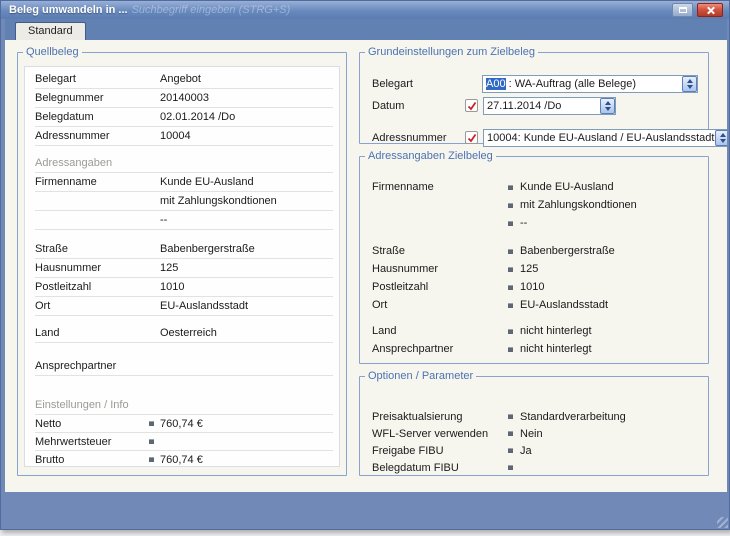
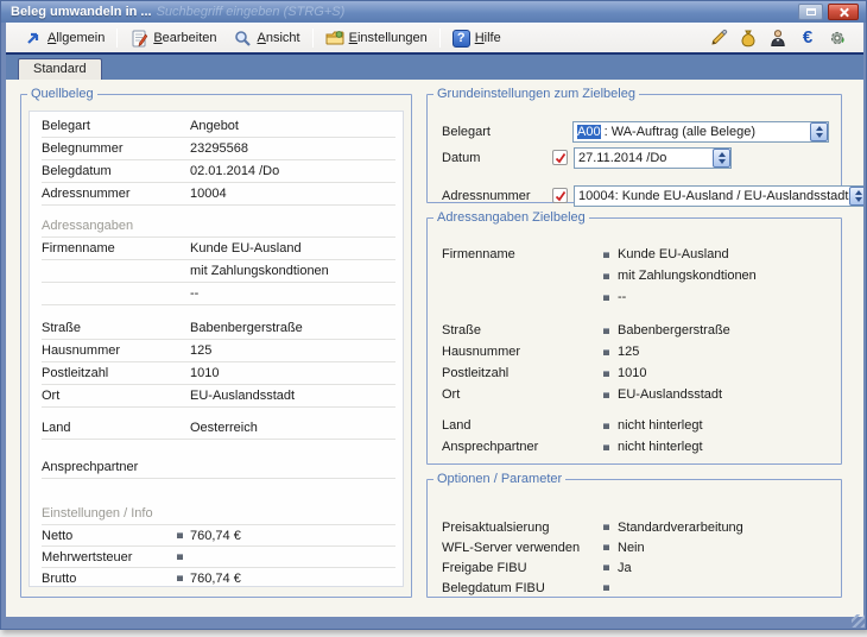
  Beleg umwandeln in ...
  Suchbegriff eingeben (STRG+S)
+ Allgemein
+ Bearbeiten
+ Ansicht
+ Einstellungen
+ ?
+ Hilfe
+ €
  Standard
  Quellbeleg
  Belegart
  Angebot
  Belegnummer
- 20140003
+ 23295568
  Belegdatum
  02.01.2014 /Do
  Adressnummer
  10004
  Adressangaben
  Firmenname
  Kunde EU-Ausland
  mit Zahlungskondtionen
  --
  Straße
  Babenbergerstraße
  Hausnummer
  125
  Postleitzahl
  1010
  Ort
  EU-Auslandsstadt
  Land
  Oesterreich
  Ansprechpartner
  Einstellungen / Info
  Netto
  760,74 €
  Mehrwertsteuer
  Brutto
  760,74 €
  Grundeinstellungen zum Zielbeleg
  Belegart
  A00
  : WA-Auftrag (alle Belege)
  Datum
  27.11.2014 /Do
  Adressnummer
  10004: Kunde EU-Ausland / EU-Auslandsstadt
  Adressangaben Zielbeleg
  Firmenname
  Kunde EU-Ausland
  mit Zahlungskondtionen
  --
  Straße
  Babenbergerstraße
  Hausnummer
  125
  Postleitzahl
  1010
  Ort
  EU-Auslandsstadt
  Land
  nicht hinterlegt
  Ansprechpartner
  nicht hinterlegt
  Optionen / Parameter
  Preisaktualsierung
  Standardverarbeitung
  WFL-Server verwenden
  Nein
  Freigabe FIBU
  Ja
  Belegdatum FIBU
